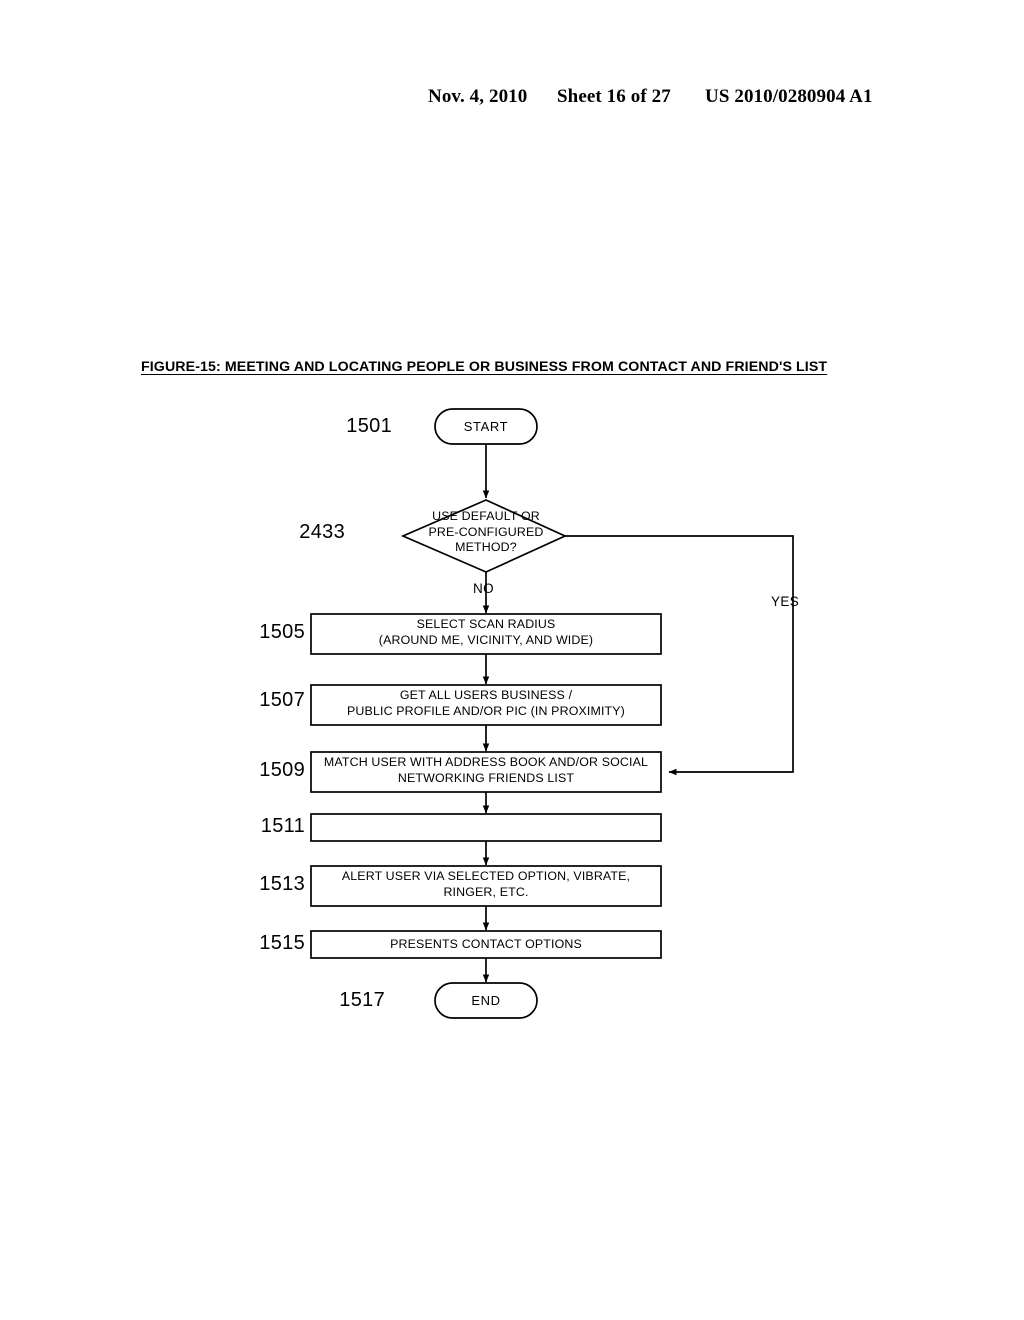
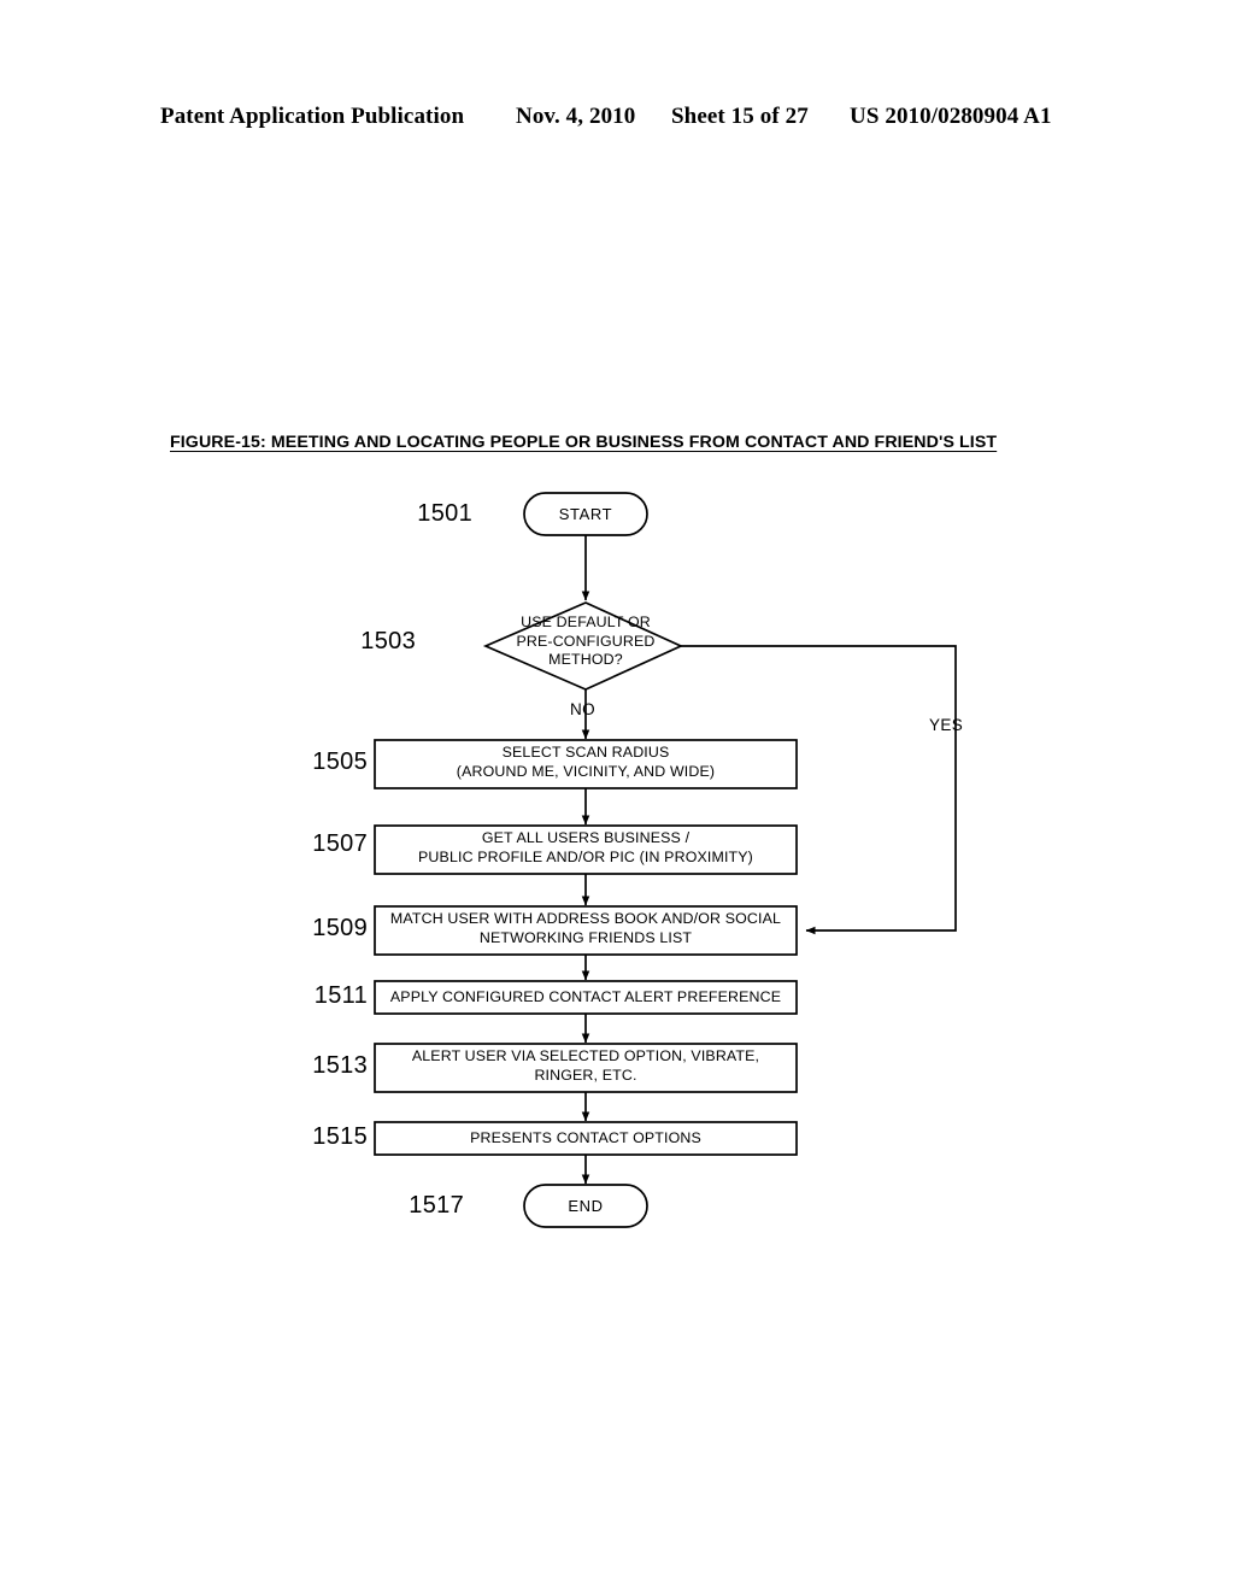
+ Patent Application Publication
  Nov. 4, 2010
- Sheet 16 of 27
+ Sheet 15 of 27
  US 2010/0280904 A1
  FIGURE-15: MEETING AND LOCATING PEOPLE OR BUSINESS FROM CONTACT AND FRIEND'S LIST
  START
  USE DEFAULT OR
  PRE-CONFIGURED
  METHOD?
  SELECT SCAN RADIUS
  (AROUND ME, VICINITY, AND WIDE)
  GET ALL USERS BUSINESS /
  PUBLIC PROFILE AND/OR PIC (IN PROXIMITY)
  MATCH USER WITH ADDRESS BOOK AND/OR SOCIAL
  NETWORKING FRIENDS LIST
+ APPLY CONFIGURED CONTACT ALERT PREFERENCE
  ALERT USER VIA SELECTED OPTION, VIBRATE,
  RINGER, ETC.
  PRESENTS CONTACT OPTIONS
  END
  1501
- 2433
+ 1503
  1505
  1507
  1509
  1511
  1513
  1515
  1517
  NO
  YES
